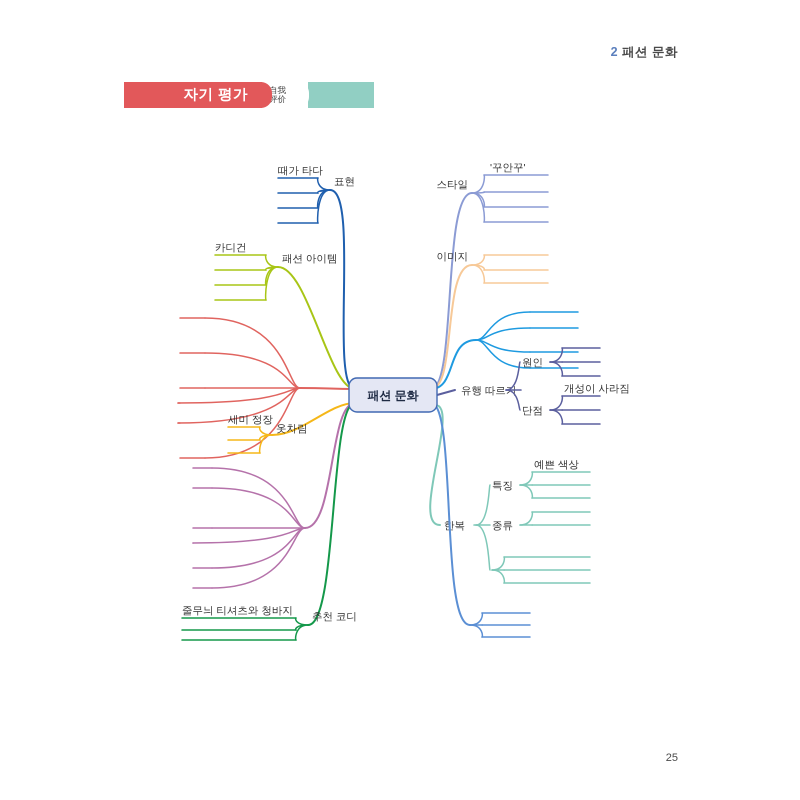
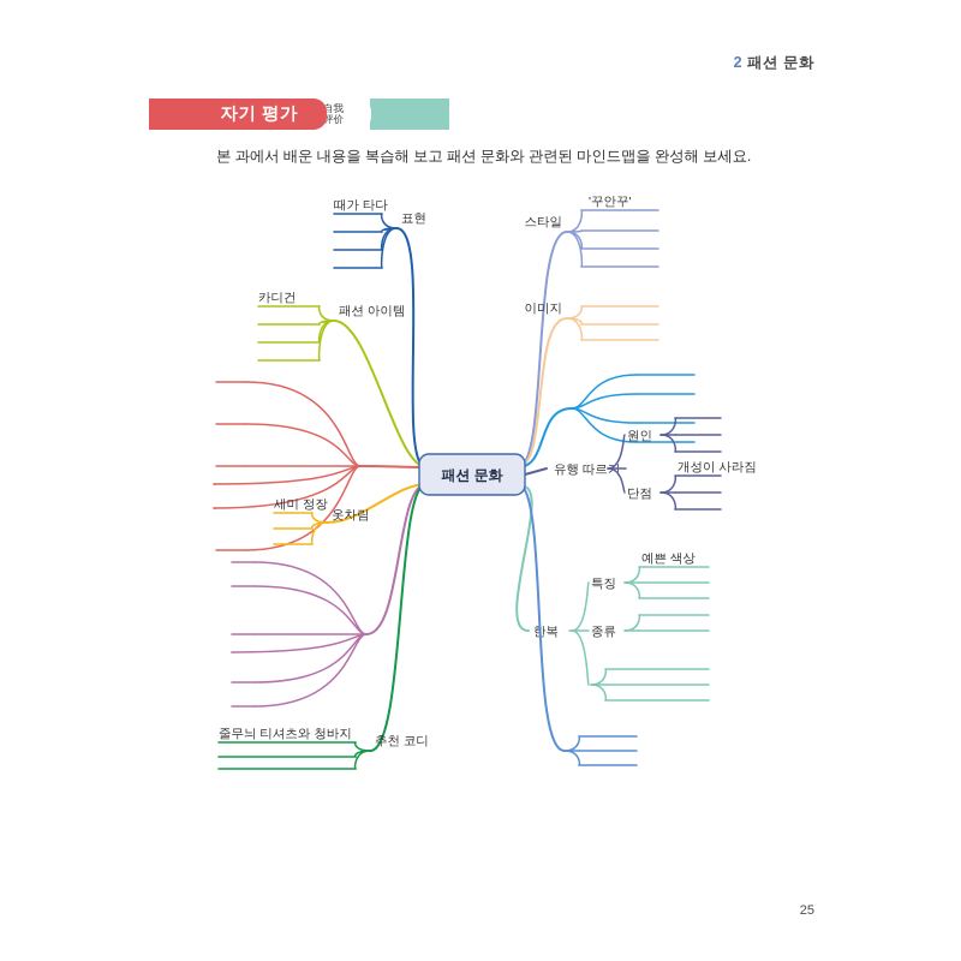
  2 패션 문화
  자기 평가
  自我
  评价
+ 본 과에서 배운 내용을 복습해 보고 패션 문화와 관련된 마인드맵을 완성해 보세요.
  표현
  때가 타다
  패션 아이템
  카디건
  옷차림
  세미 정장
  추천 코디
  줄무늬 티셔츠와 청바지
  스타일
  '꾸안꾸'
  이미지
  유행 따르
  원인
  단점
  개성이 사라짐
  특징
  예쁜 색상
  종류
  패션 문화
  25
